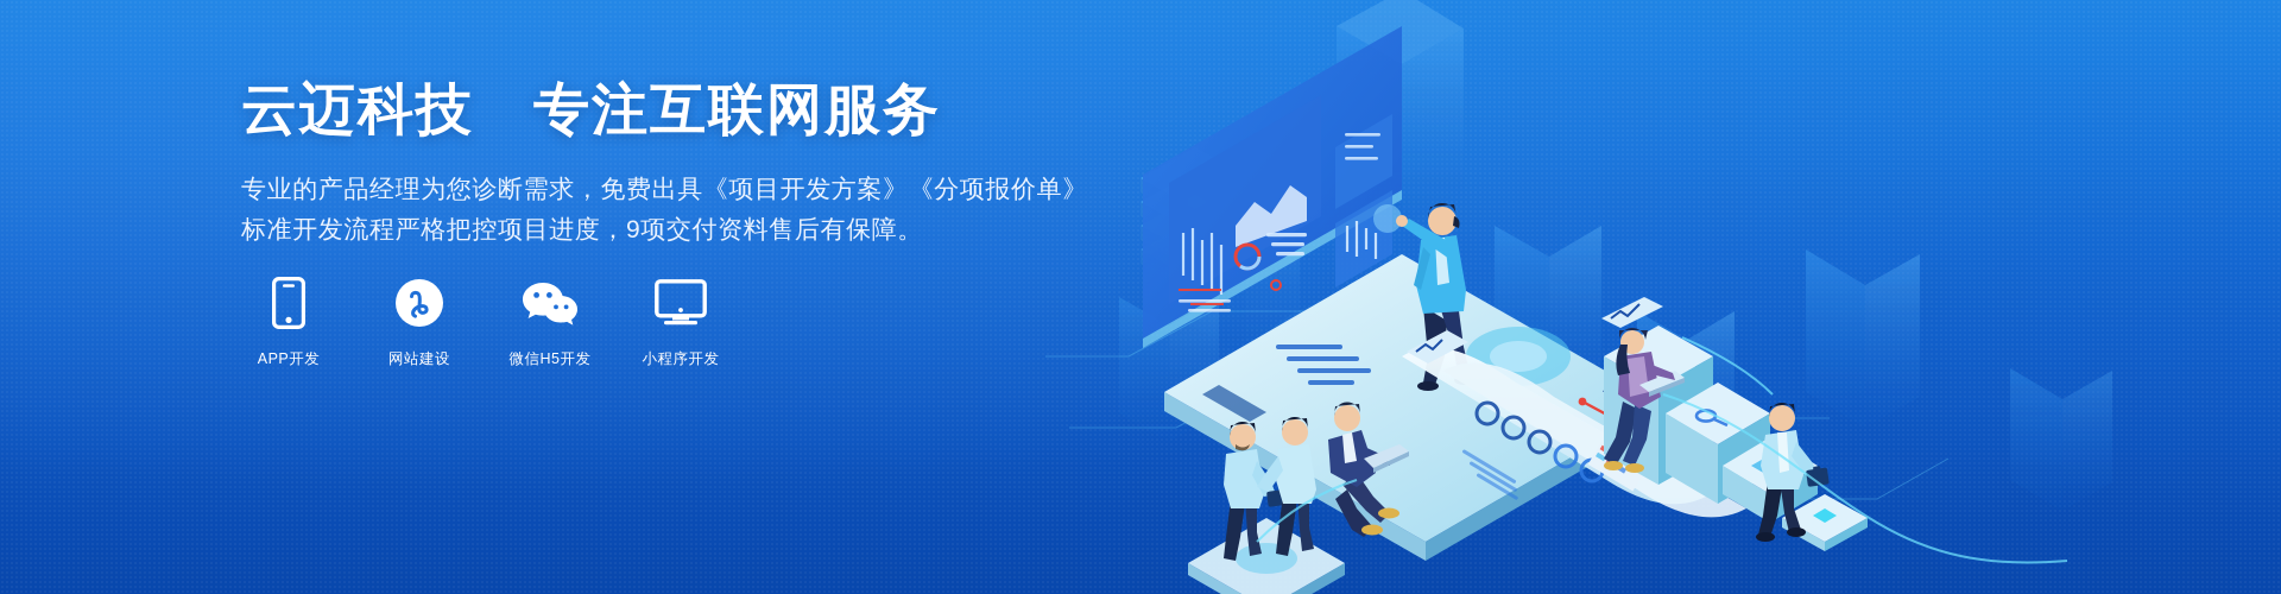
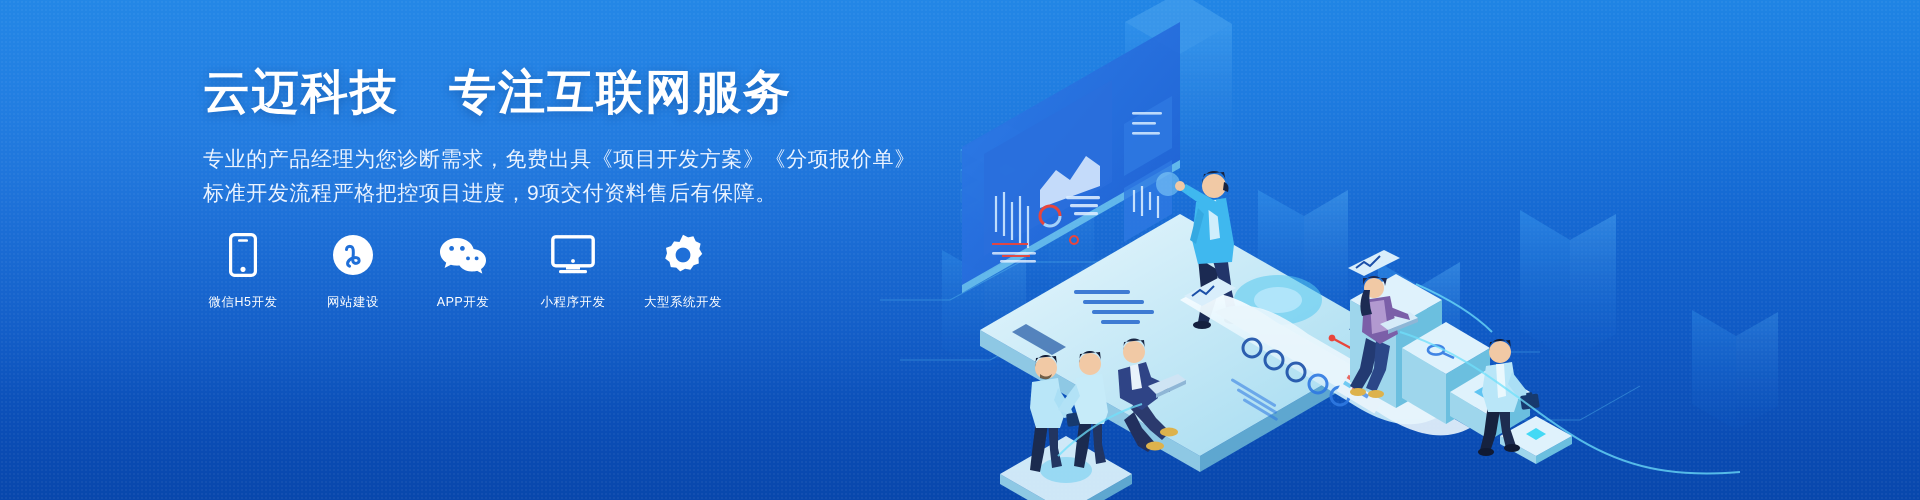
  云迈科技 专注互联网服务
  专业的产品经理为您诊断需求，免费出具《项目开发方案》《分项报价单》
  标准开发流程严格把控项目进度，9项交付资料售后有保障。
- APP开发
+ 微信H5开发
  网站建设
- 微信H5开发
+ APP开发
  小程序开发
+ 大型系统开发
